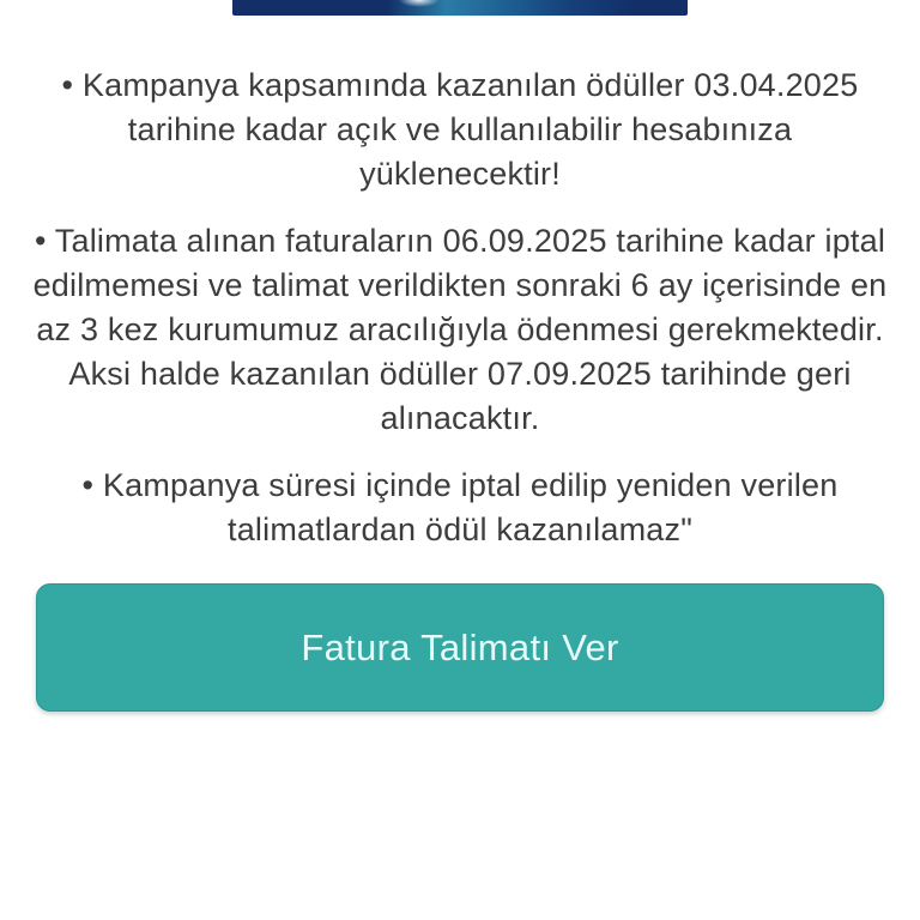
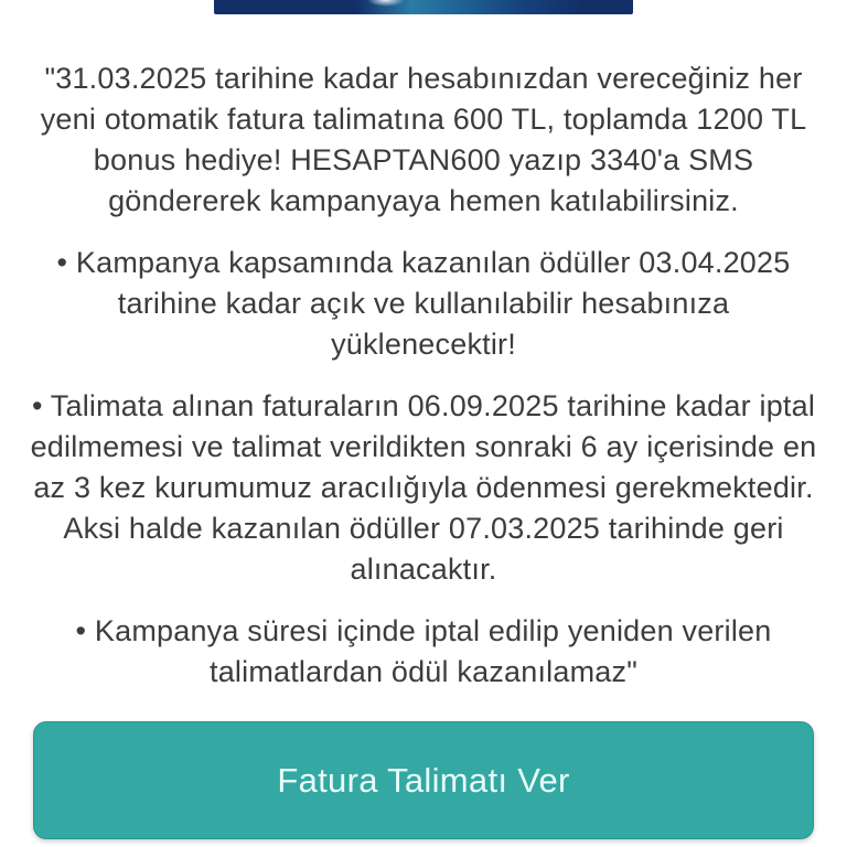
+ "31.03.2025 tarihine kadar hesabınızdan vereceğiniz her yeni otomatik fatura talimatına 600 TL, toplamda 1200 TL bonus hediye! HESAPTAN600 yazıp 3340'a SMS göndererek kampanyaya hemen katılabilirsiniz.
  • Kampanya kapsamında kazanılan ödüller 03.04.2025 tarihine kadar açık ve kullanılabilir hesabınıza yüklenecektir!
- • Talimata alınan faturaların 06.09.2025 tarihine kadar iptal edilmemesi ve talimat verildikten sonraki 6 ay içerisinde en az 3 kez kurumumuz aracılığıyla ödenmesi gerekmektedir. Aksi halde kazanılan ödüller 07.09.2025 tarihinde geri alınacaktır.
+ • Talimata alınan faturaların 06.09.2025 tarihine kadar iptal edilmemesi ve talimat verildikten sonraki 6 ay içerisinde en az 3 kez kurumumuz aracılığıyla ödenmesi gerekmektedir. Aksi halde kazanılan ödüller 07.03.2025 tarihinde geri alınacaktır.
  • Kampanya süresi içinde iptal edilip yeniden verilen talimatlardan ödül kazanılamaz"
  Fatura Talimatı Ver
